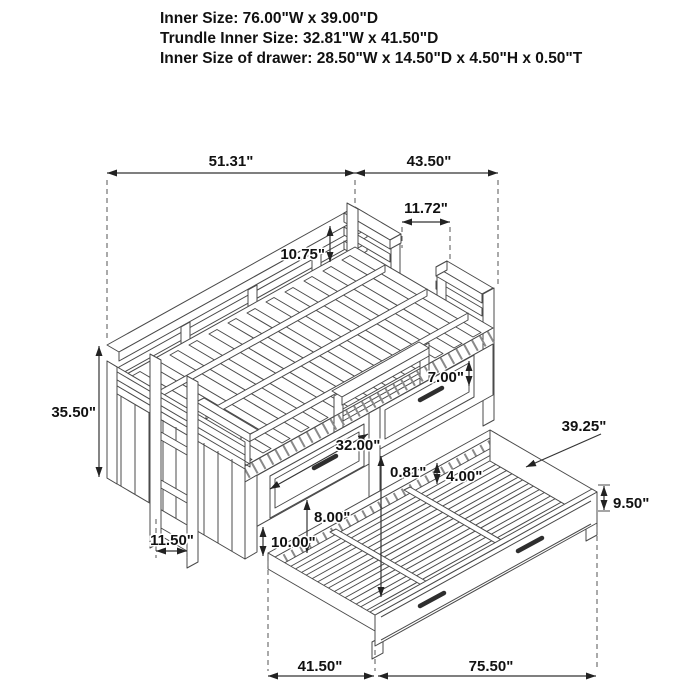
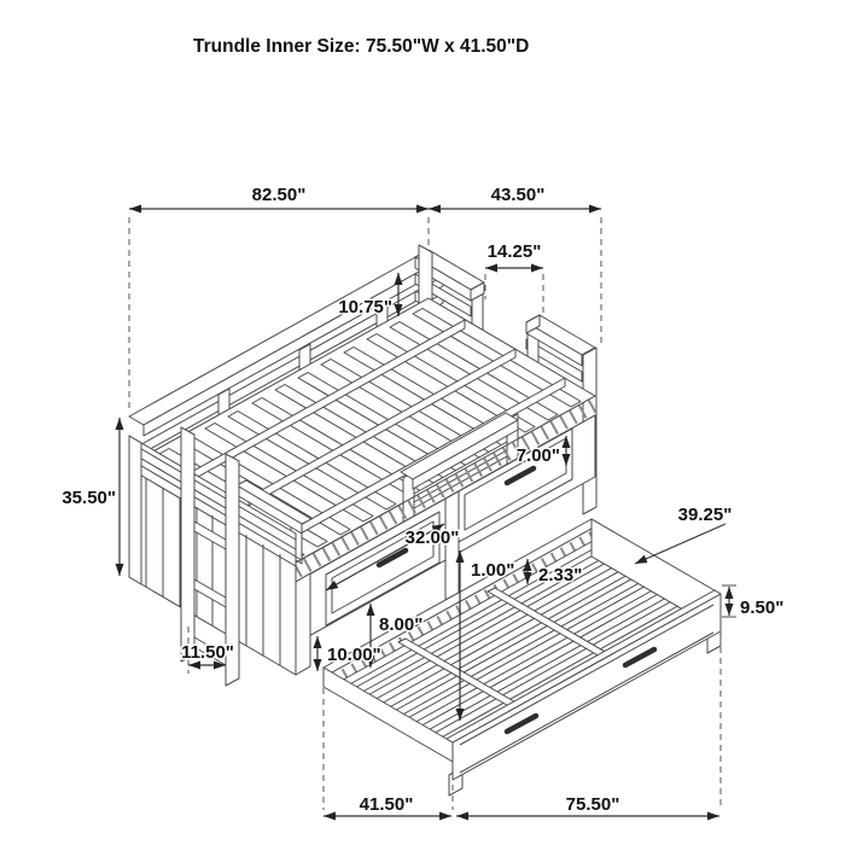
- Inner Size: 76.00"W x 39.00"D
- Trundle Inner Size: 32.81"W x 41.50"D
+ Trundle Inner Size: 75.50"W x 41.50"D
- Inner Size of drawer: 28.50"W x 14.50"D x 4.50"H x 0.50"T
- 51.31"
+ 82.50"
  43.50"
- 11.72"
+ 14.25"
  10.75"
  35.50"
  7.00"
  32.00"
- 0.81"
+ 1.00"
- 4.00"
+ 2.33"
  39.25"
  9.50"
  8.00"
  10.00"
  11.50"
  41.50"
  75.50"
